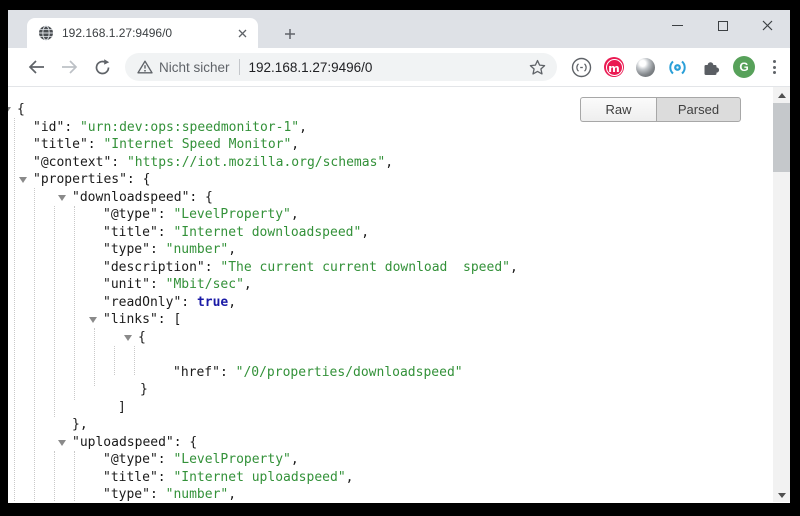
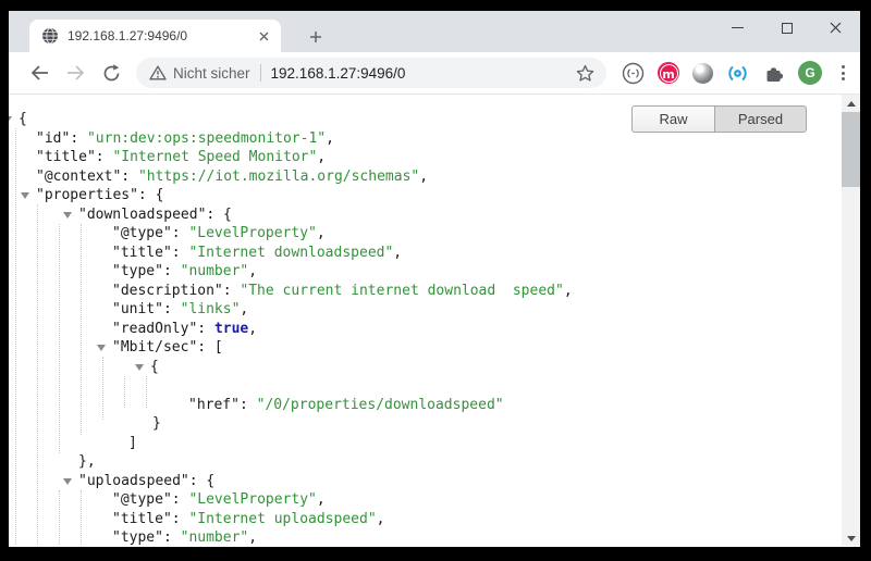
  192.168.1.27:9496/0
  Nicht sicher
  192.168.1.27:9496/0
  m
  G
  Raw
  Parsed
  {
  "id": "urn:dev:ops:speedmonitor-1",
  "title": "Internet Speed Monitor",
  "@context": "https://iot.mozilla.org/schemas",
  "properties": {
  "downloadspeed": {
  "@type": "LevelProperty",
  "title": "Internet downloadspeed",
  "type": "number",
- "description": "The current current download speed",
+ "description": "The current internet download speed",
- "unit": "Mbit/sec",
+ "unit": "links",
  "readOnly": true,
- "links": [
+ "Mbit/sec": [
  {
  "href": "/0/properties/downloadspeed"
  }
  ]
  },
  "uploadspeed": {
  "@type": "LevelProperty",
  "title": "Internet uploadspeed",
  "type": "number",
